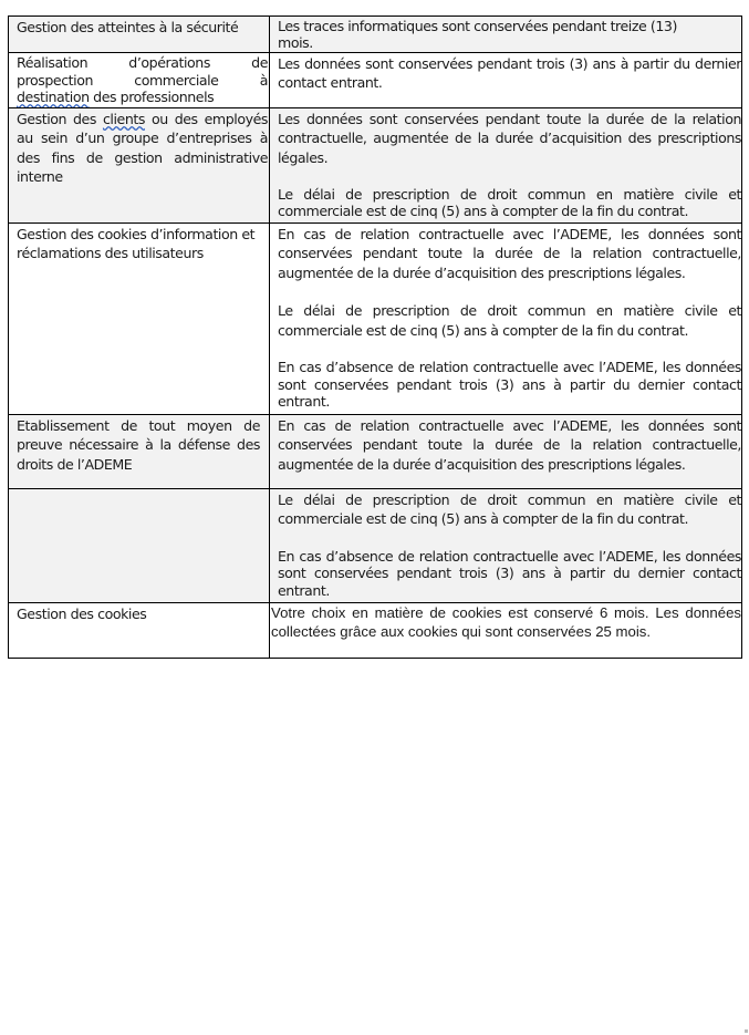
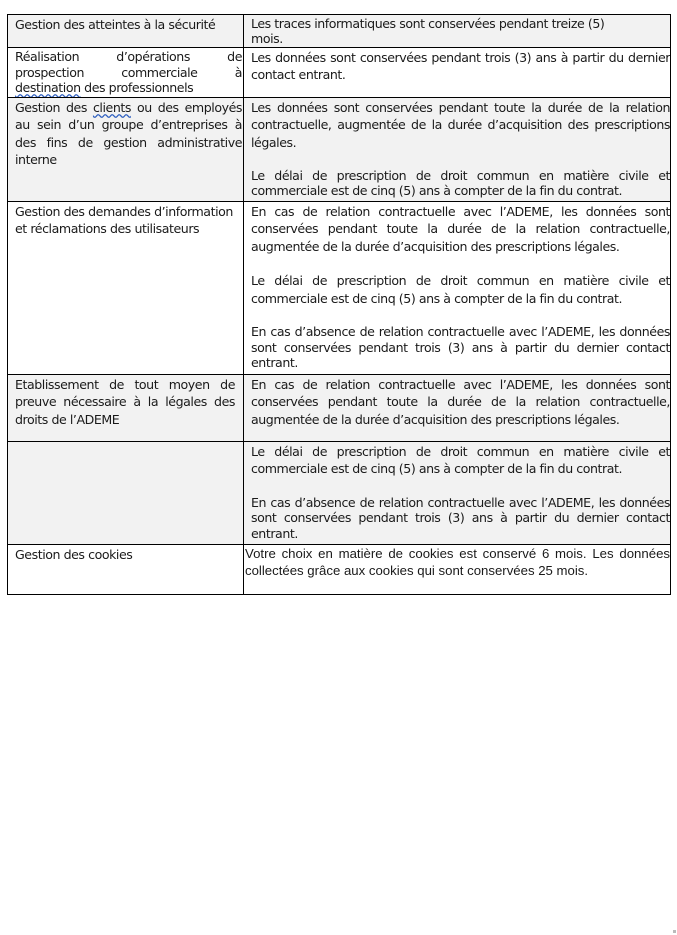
- Gestion des atteintes à la sécurité	Les traces informatiques sont conservées pendant treize (13) mois.
+ Gestion des atteintes à la sécurité	Les traces informatiques sont conservées pendant treize (5) mois.
  Réalisation d’opérations de prospection commerciale à destination des professionnels	Les données sont conservées pendant trois (3) ans à partir du dernier contact entrant.
  Gestion des clients ou des employés au sein d’un groupe d’entreprises à des fins de gestion administrative interne	Les données sont conservées pendant toute la durée de la relation contractuelle, augmentée de la durée d’acquisition des prescriptions légales. Le délai de prescription de droit commun en matière civile et commerciale est de cinq (5) ans à compter de la fin du contrat.
- Gestion des cookies d’information et réclamations des utilisateurs	En cas de relation contractuelle avec l’ADEME, les données sont conservées pendant toute la durée de la relation contractuelle, augmentée de la durée d’acquisition des prescriptions légales. Le délai de prescription de droit commun en matière civile et commerciale est de cinq (5) ans à compter de la fin du contrat. En cas d’absence de relation contractuelle avec l’ADEME, les données sont conservées pendant trois (3) ans à partir du dernier contact entrant.
+ Gestion des demandes d’information et réclamations des utilisateurs	En cas de relation contractuelle avec l’ADEME, les données sont conservées pendant toute la durée de la relation contractuelle, augmentée de la durée d’acquisition des prescriptions légales. Le délai de prescription de droit commun en matière civile et commerciale est de cinq (5) ans à compter de la fin du contrat. En cas d’absence de relation contractuelle avec l’ADEME, les données sont conservées pendant trois (3) ans à partir du dernier contact entrant.
- Etablissement de tout moyen de preuve nécessaire à la défense des droits de l’ADEME	En cas de relation contractuelle avec l’ADEME, les données sont conservées pendant toute la durée de la relation contractuelle, augmentée de la durée d’acquisition des prescriptions légales.
+ Etablissement de tout moyen de preuve nécessaire à la légales des droits de l’ADEME	En cas de relation contractuelle avec l’ADEME, les données sont conservées pendant toute la durée de la relation contractuelle, augmentée de la durée d’acquisition des prescriptions légales.
  	Le délai de prescription de droit commun en matière civile et commerciale est de cinq (5) ans à compter de la fin du contrat. En cas d’absence de relation contractuelle avec l’ADEME, les données sont conservées pendant trois (3) ans à partir du dernier contact entrant.
  Gestion des cookies	Votre choix en matière de cookies est conservé 6 mois. Les données collectées grâce aux cookies qui sont conservées 25 mois.
